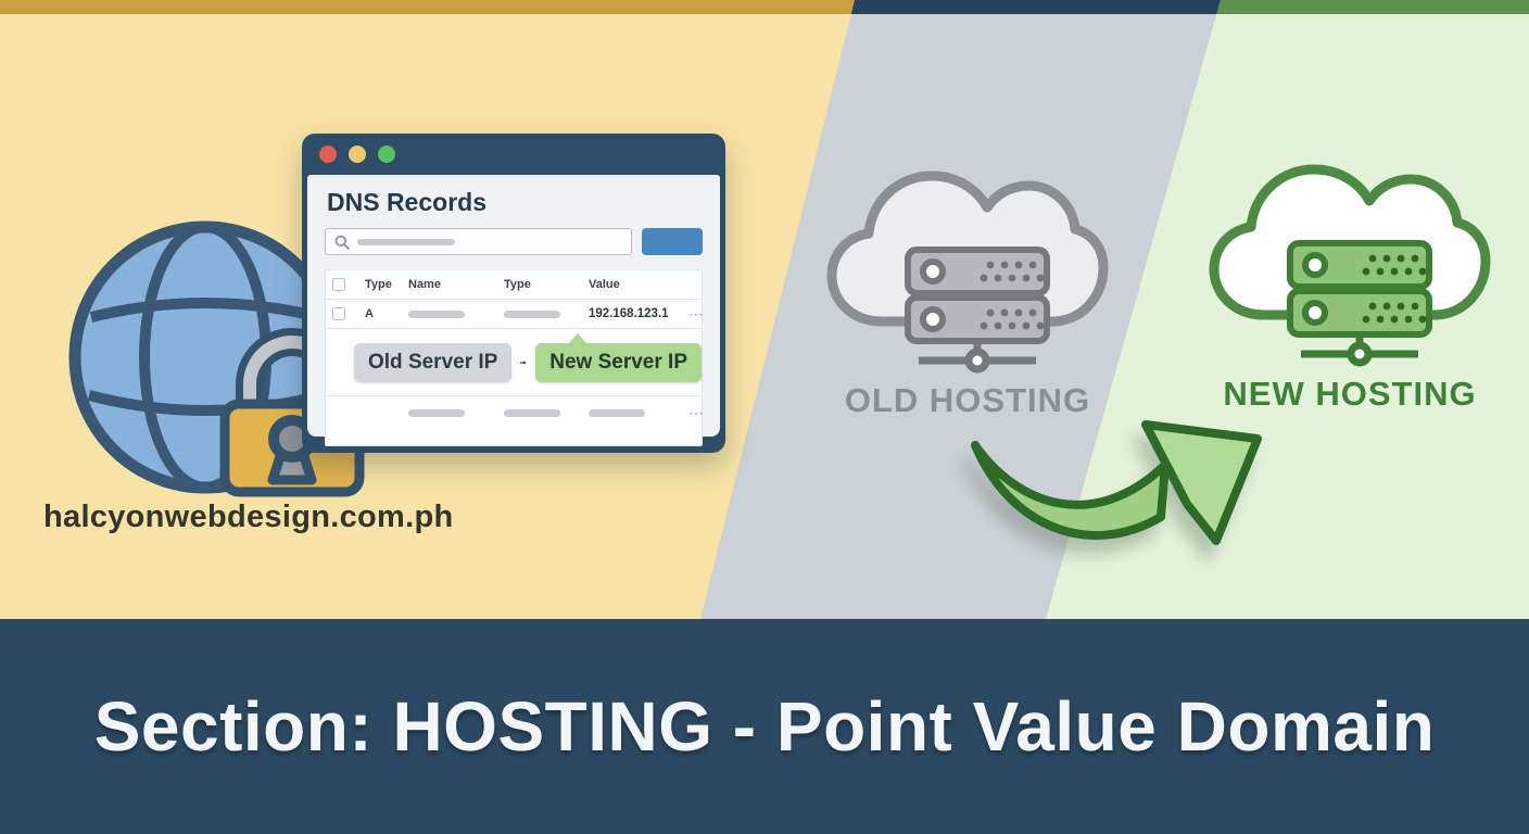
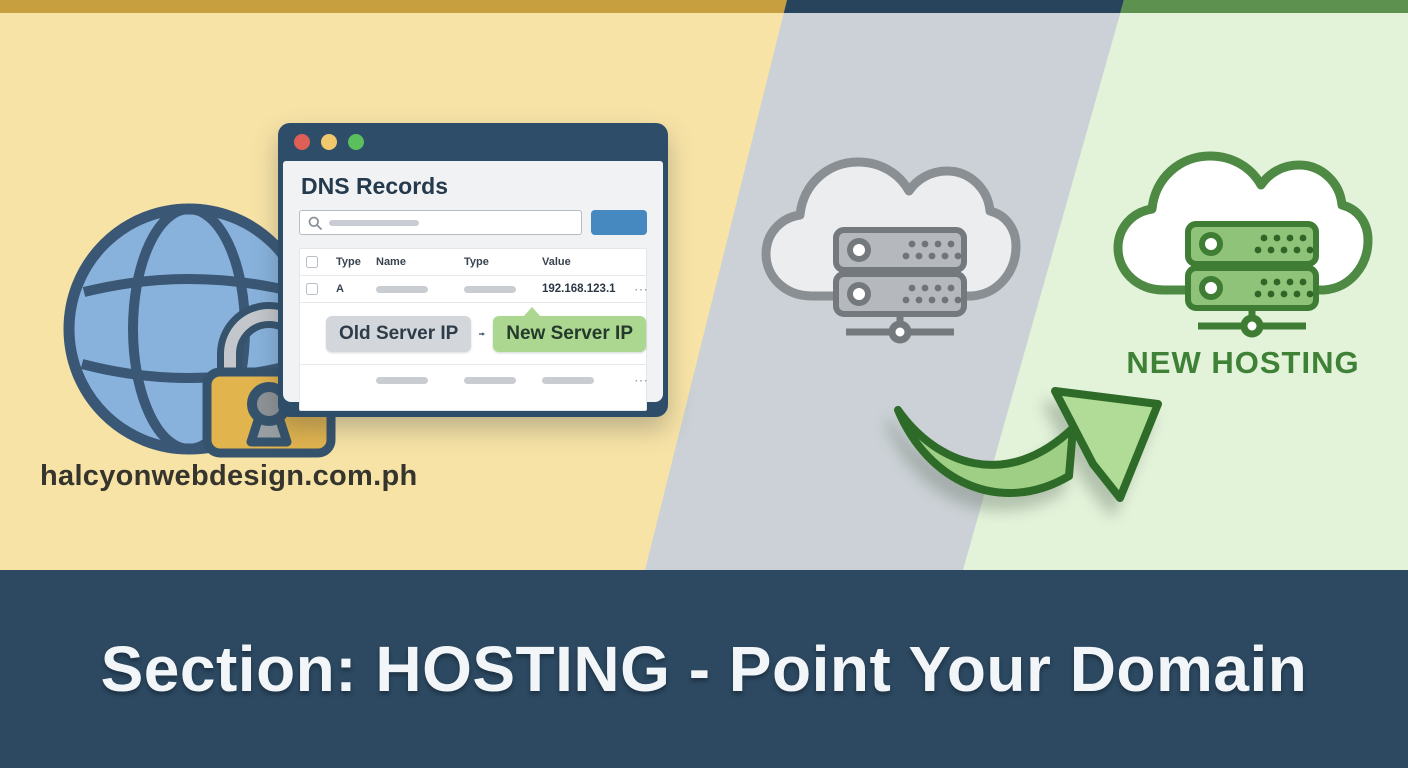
  halcyonwebdesign.com.ph
  DNS Records
  Type
  Name
  Type
  Value
  A
  192.168.123.1
  ⋯
  Old Server IP
  New Server IP
  ⋯
- OLD HOSTING
  NEW HOSTING
- Section: HOSTING - Point Value Domain
+ Section: HOSTING - Point Your Domain
